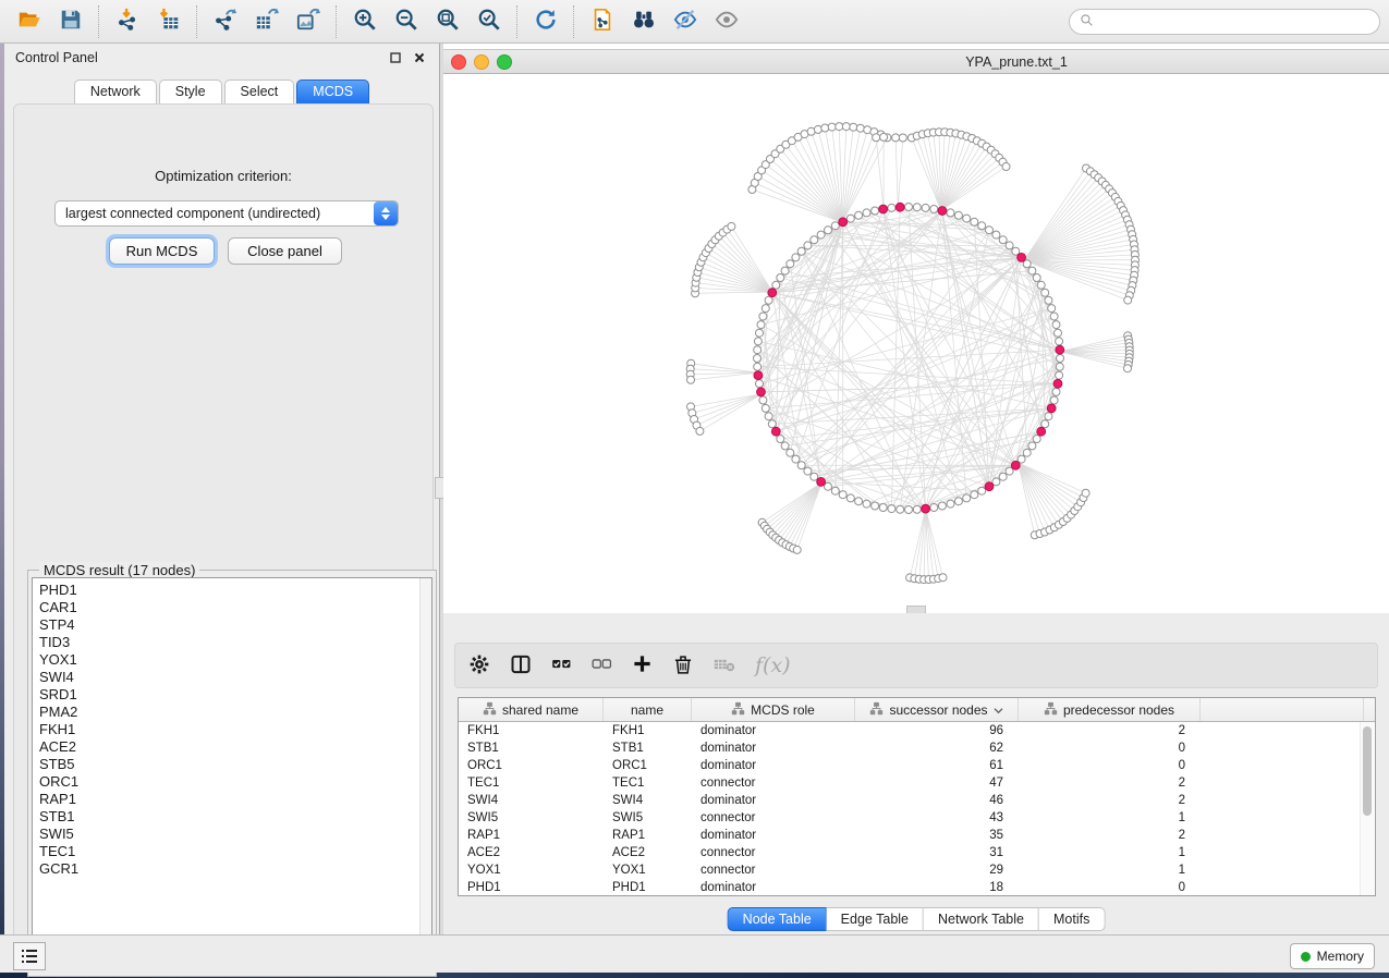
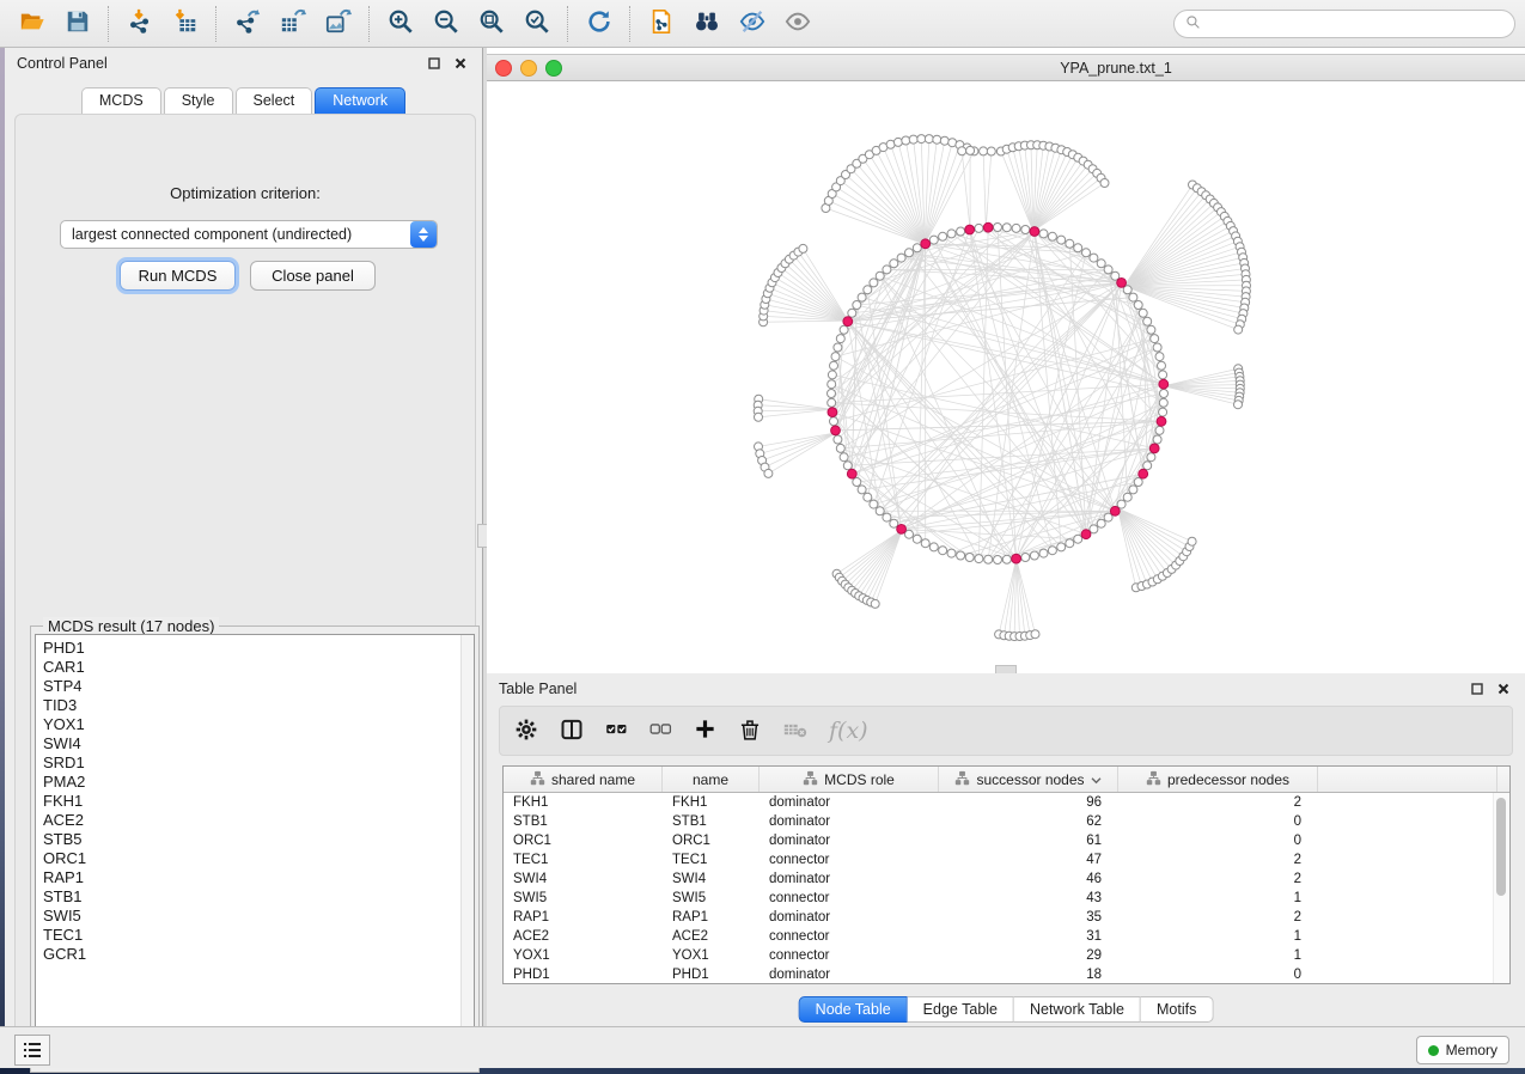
  Control Panel
- Network
+ MCDS
  Style
  Select
- MCDS
+ Network
  Optimization criterion:
  largest connected component (undirected)
  Run MCDS
  Close panel
  MCDS result (17 nodes)
  PHD1
  CAR1
  STP4
  TID3
  YOX1
  SWI4
  SRD1
  PMA2
  FKH1
  ACE2
  STB5
  ORC1
  RAP1
  STB1
  SWI5
  TEC1
  GCR1
  YPA_prune.txt_1
+ Table Panel
  f(x)
  shared name
  name
  MCDS role
  successor nodes
  predecessor nodes
  FKH1
  FKH1
  dominator
  96
  2
  STB1
  STB1
  dominator
  62
  0
  ORC1
  ORC1
  dominator
  61
  0
  TEC1
  TEC1
  connector
  47
  2
  SWI4
  SWI4
  dominator
  46
  2
  SWI5
  SWI5
  connector
  43
  1
  RAP1
  RAP1
  dominator
  35
  2
  ACE2
  ACE2
  connector
  31
  1
  YOX1
  YOX1
  connector
  29
  1
  PHD1
  PHD1
  dominator
  18
  0
  Node Table
  Edge Table
  Network Table
  Motifs
  Memory
